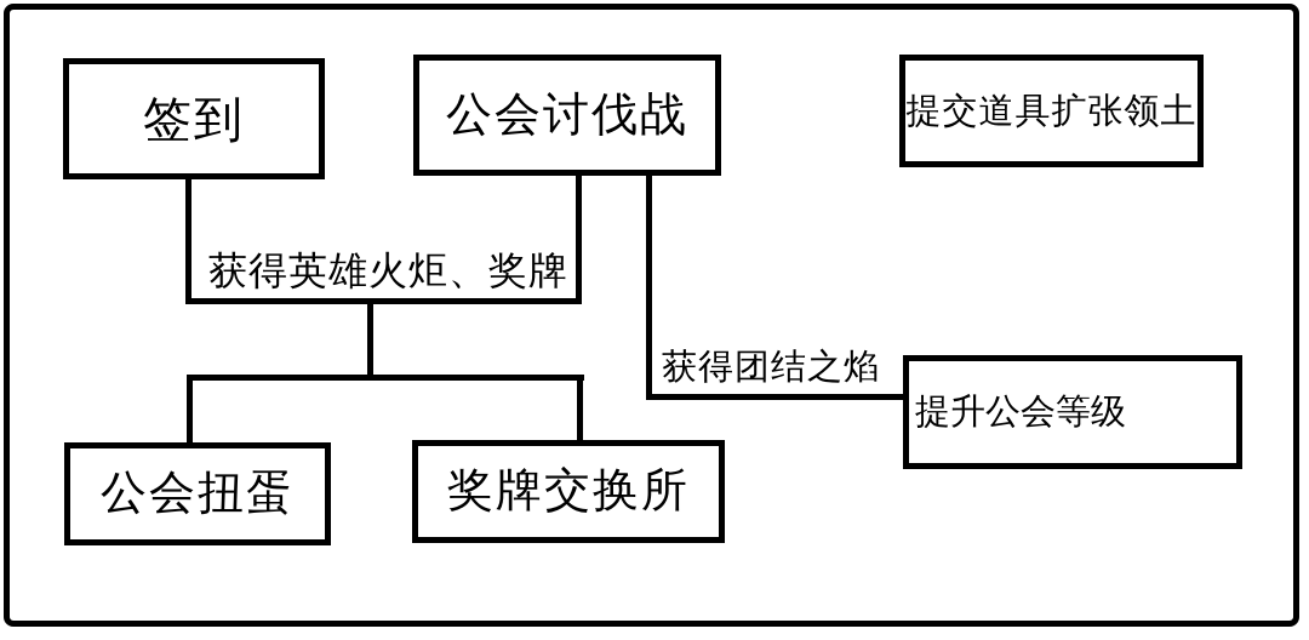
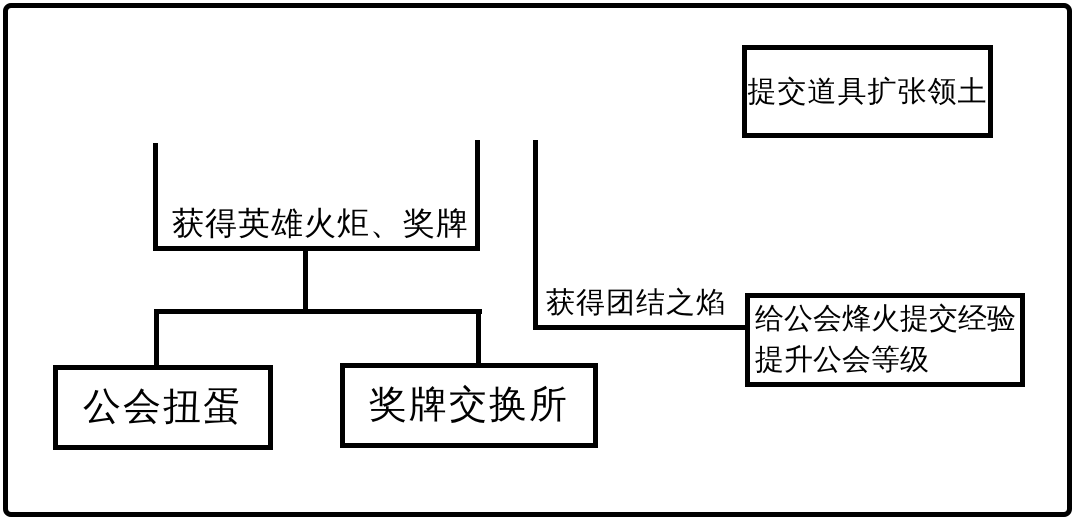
- 签到
- 公会讨伐战
  提交道具扩张领土
  公会扭蛋
  奖牌交换所
+ 给公会烽火提交经验
  提升公会等级
  获得英雄火炬、奖牌
  获得团结之焰
